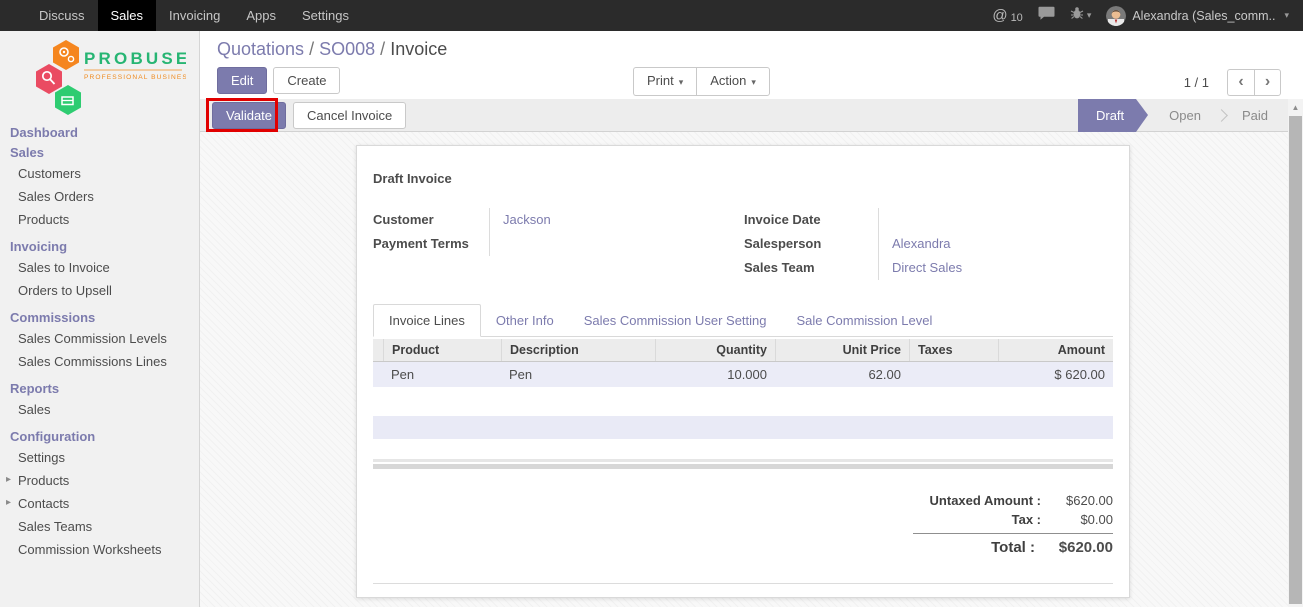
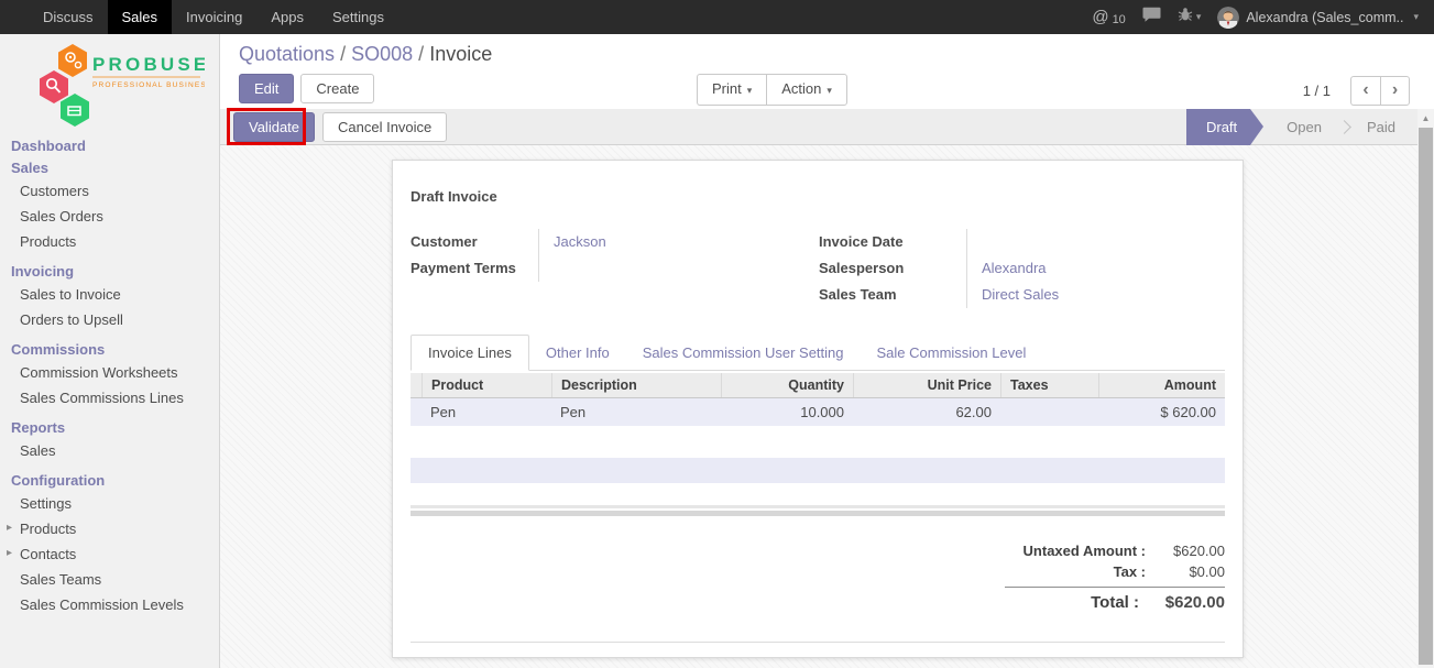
  Discuss
  Sales
  Invoicing
  Apps
  Settings
  @
  10
  ▾
  Alexandra (Sales_comm..
  ▾
  PROBUSE
  Dashboard
  Sales
  Customers
  Sales Orders
  Products
  Invoicing
  Sales to Invoice
  Orders to Upsell
  Commissions
- Sales Commission Levels
+ Commission Worksheets
  Sales Commissions Lines
  Reports
  Sales
  Configuration
  Settings
  ▸
  Products
  ▸
  Contacts
  Sales Teams
- Commission Worksheets
+ Sales Commission Levels
  Quotations / SO008 / Invoice
  Edit
  Create
  Print ▾
  Action ▾
  1 / 1
  ‹
  ›
  Validate
  Cancel Invoice
  Draft
  Open
  Paid
  Draft Invoice
  Customer
  Jackson
  Payment Terms
  Invoice Date
  Salesperson
  Alexandra
  Sales Team
  Direct Sales
  Invoice Lines
  Other Info
  Sales Commission User Setting
  Sale Commission Level
  Product
  Description
  Quantity
  Unit Price
  Taxes
  Amount
  Pen
  Pen
  10.000
  62.00
  $ 620.00
  Untaxed Amount :
  $620.00
  Tax :
  $0.00
  Total :
  $620.00
  ▲
